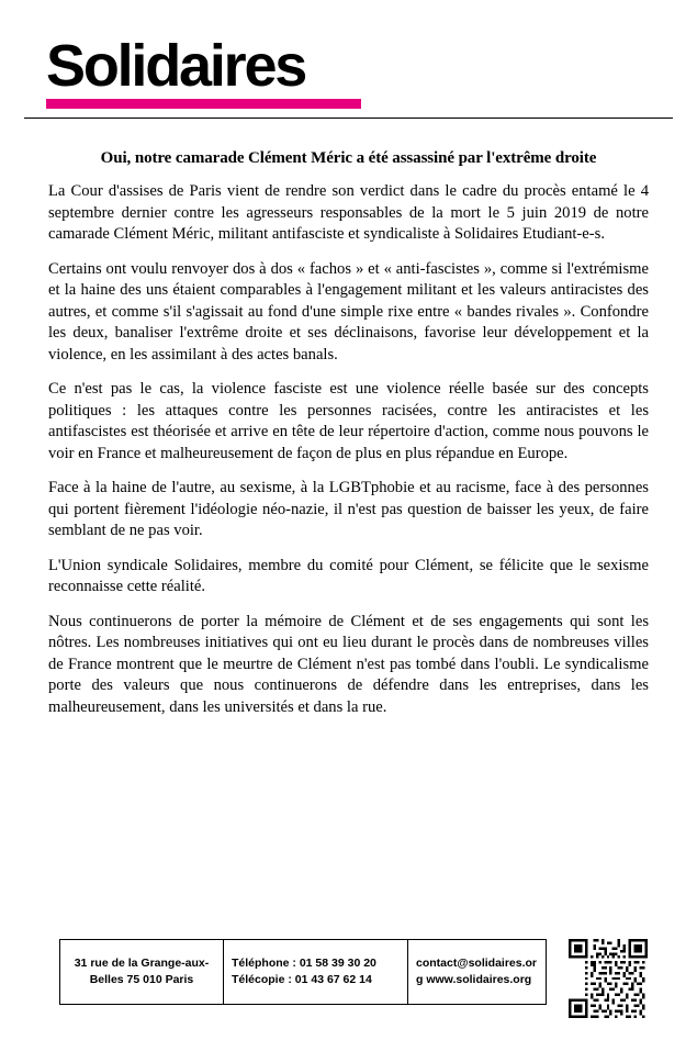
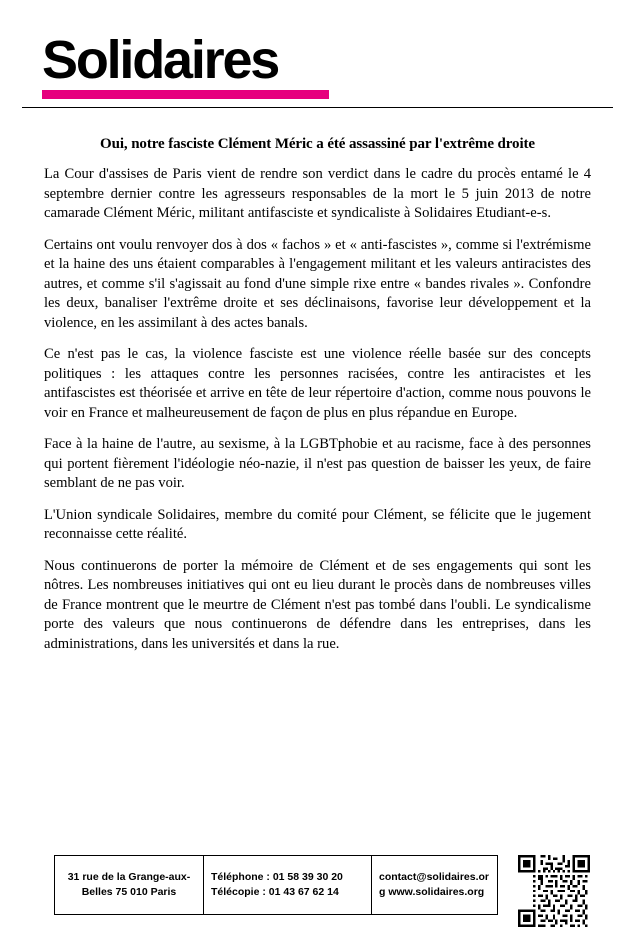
  Solidaires
- Oui, notre camarade Clément Méric a été assassiné par l'extrême droite
+ Oui, notre fasciste Clément Méric a été assassiné par l'extrême droite
- La Cour d'assises de Paris vient de rendre son verdict dans le cadre du procès entamé le 4 septembre dernier contre les agresseurs responsables de la mort le 5 juin 2019 de notre camarade Clément Méric, militant antifasciste et syndicaliste à Solidaires Etudiant-e-s.
+ La Cour d'assises de Paris vient de rendre son verdict dans le cadre du procès entamé le 4 septembre dernier contre les agresseurs responsables de la mort le 5 juin 2013 de notre camarade Clément Méric, militant antifasciste et syndicaliste à Solidaires Etudiant-e-s.
  Certains ont voulu renvoyer dos à dos « fachos » et « anti-fascistes », comme si l'extrémisme et la haine des uns étaient comparables à l'engagement militant et les valeurs antiracistes des autres, et comme s'il s'agissait au fond d'une simple rixe entre « bandes rivales ». Confondre les deux, banaliser l'extrême droite et ses déclinaisons, favorise leur développement et la violence, en les assimilant à des actes banals.
  Ce n'est pas le cas, la violence fasciste est une violence réelle basée sur des concepts politiques : les attaques contre les personnes racisées, contre les antiracistes et les antifascistes est théorisée et arrive en tête de leur répertoire d'action, comme nous pouvons le voir en France et malheureusement de façon de plus en plus répandue en Europe.
  Face à la haine de l'autre, au sexisme, à la LGBTphobie et au racisme, face à des personnes qui portent fièrement l'idéologie néo-nazie, il n'est pas question de baisser les yeux, de faire semblant de ne pas voir.
- L'Union syndicale Solidaires, membre du comité pour Clément, se félicite que le sexisme reconnaisse cette réalité.
+ L'Union syndicale Solidaires, membre du comité pour Clément, se félicite que le jugement reconnaisse cette réalité.
- Nous continuerons de porter la mémoire de Clément et de ses engagements qui sont les nôtres. Les nombreuses initiatives qui ont eu lieu durant le procès dans de nombreuses villes de France montrent que le meurtre de Clément n'est pas tombé dans l'oubli. Le syndicalisme porte des valeurs que nous continuerons de défendre dans les entreprises, dans les malheureusement, dans les universités et dans la rue.
+ Nous continuerons de porter la mémoire de Clément et de ses engagements qui sont les nôtres. Les nombreuses initiatives qui ont eu lieu durant le procès dans de nombreuses villes de France montrent que le meurtre de Clément n'est pas tombé dans l'oubli. Le syndicalisme porte des valeurs que nous continuerons de défendre dans les entreprises, dans les administrations, dans les universités et dans la rue.
  31 rue de la Grange-aux-
  Belles 75 010 Paris
  Téléphone : 01 58 39 30 20
  Télécopie : 01 43 67 62 14
  contact@solidaires.or
  g www.solidaires.org
